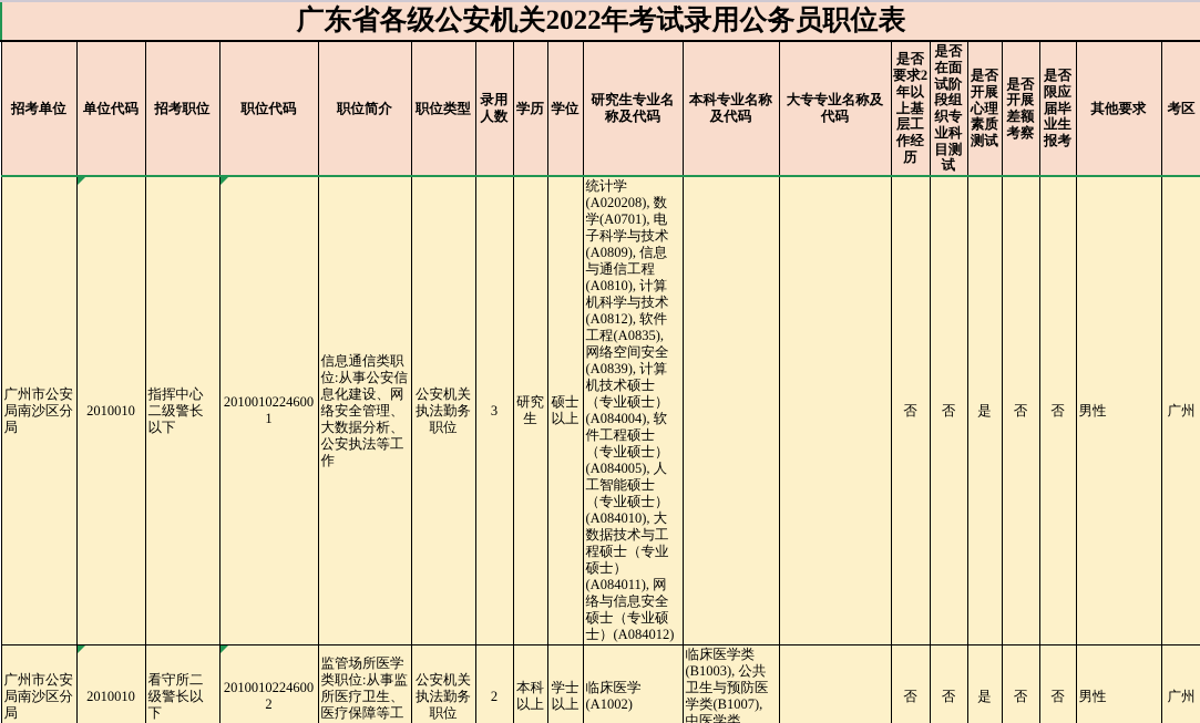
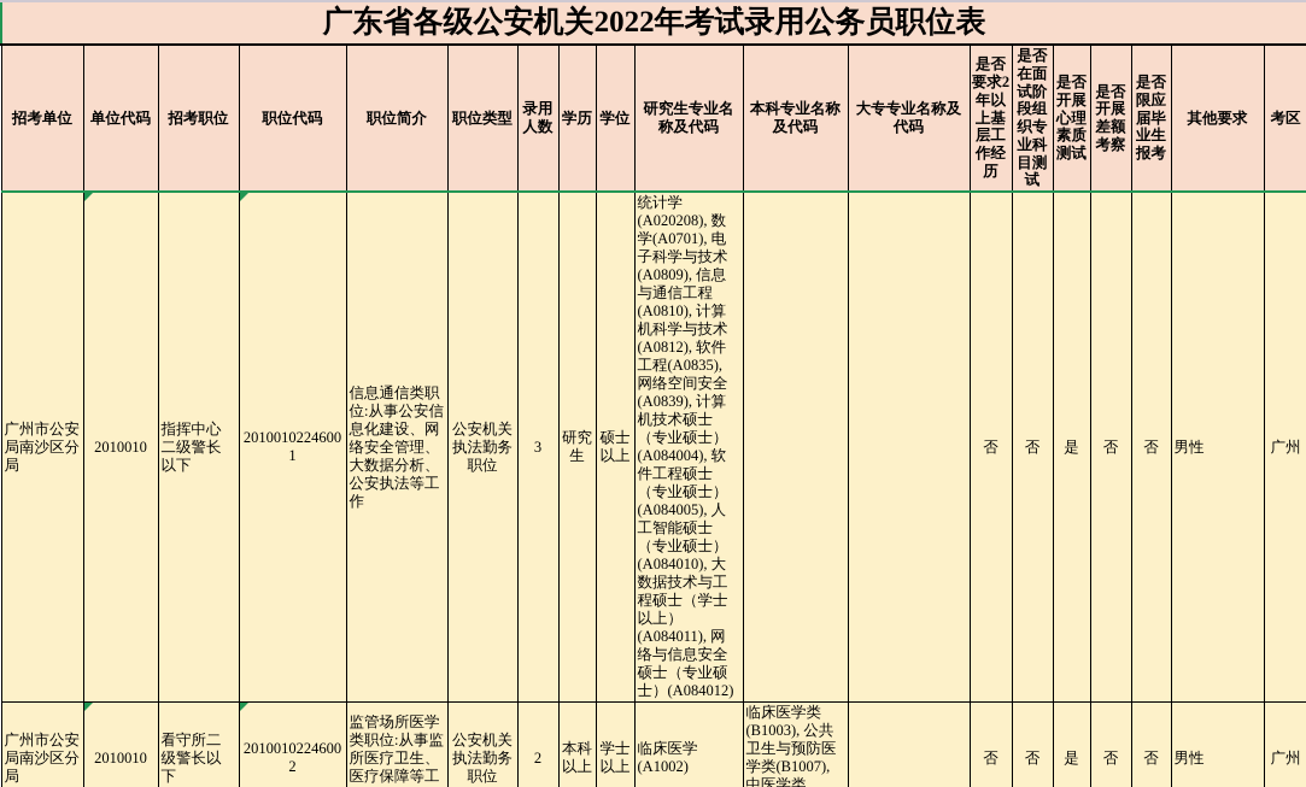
  广东省各级公安机关2022年考试录用公务员职位表
  招考单位	单位代码	招考职位	职位代码	职位简介	职位类型	录用人数	学历	学位	研究生专业名称及代码	本科专业名称及代码	大专专业名称及代码	是否要求2年以上基层工作经历	是否在面试阶段组织专业科目测试	是否开展心理素质测试	是否开展差额考察	是否限应届毕业生报考	其他要求	考区
- 广州市公安局南沙区分局	2010010	指挥中心二级警长以下	20100102246001	信息通信类职位:从事公安信息化建设、网络安全管理、大数据分析、公安执法等工作	公安机关执法勤务职位	3	研究生	硕士以上	统计学(A020208), 数学(A0701), 电子科学与技术(A0809), 信息与通信工程(A0810), 计算机科学与技术(A0812), 软件工程(A0835), 网络空间安全(A0839), 计算机技术硕士（专业硕士）(A084004), 软件工程硕士（专业硕士）(A084005), 人工智能硕士（专业硕士）(A084010), 大数据技术与工程硕士（专业硕士）(A084011), 网络与信息安全硕士（专业硕士）(A084012)			否	否	是	否	否	男性	广州
+ 广州市公安局南沙区分局	2010010	指挥中心二级警长以下	20100102246001	信息通信类职位:从事公安信息化建设、网络安全管理、大数据分析、公安执法等工作	公安机关执法勤务职位	3	研究生	硕士以上	统计学(A020208), 数学(A0701), 电子科学与技术(A0809), 信息与通信工程(A0810), 计算机科学与技术(A0812), 软件工程(A0835), 网络空间安全(A0839), 计算机技术硕士（专业硕士）(A084004), 软件工程硕士（专业硕士）(A084005), 人工智能硕士（专业硕士）(A084010), 大数据技术与工程硕士（学士以上）(A084011), 网络与信息安全硕士（专业硕士）(A084012)			否	否	是	否	否	男性	广州
  广州市公安局南沙区分局	2010010	看守所二级警长以下	20100102246002	监管场所医学类职位:从事监所医疗卫生、医疗保障等工	公安机关执法勤务职位	2	本科以上	学士以上	临床医学(A1002)	临床医学类(B1003), 公共卫生与预防医学类(B1007), 中医学类		否	否	是	否	否	男性	广州
